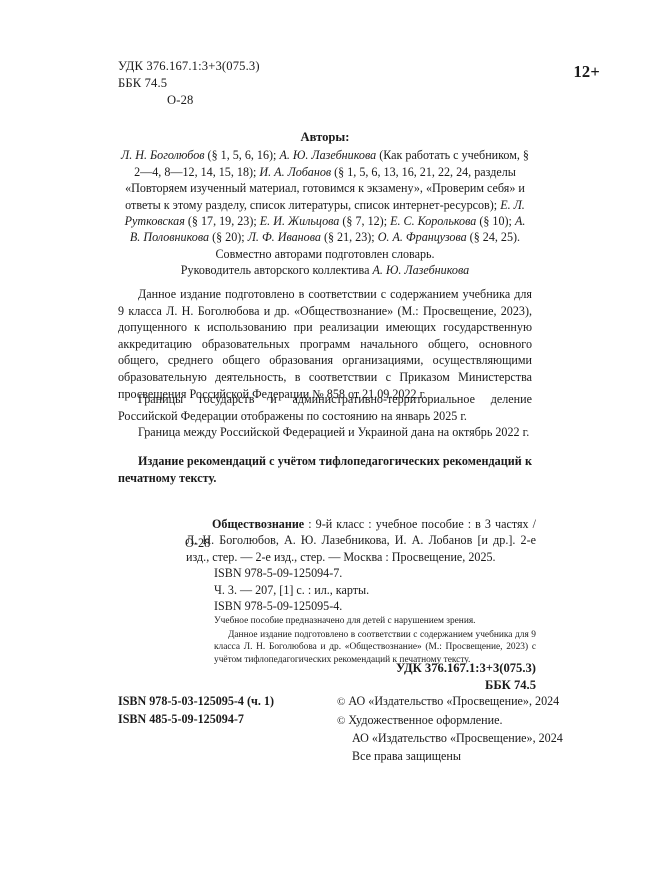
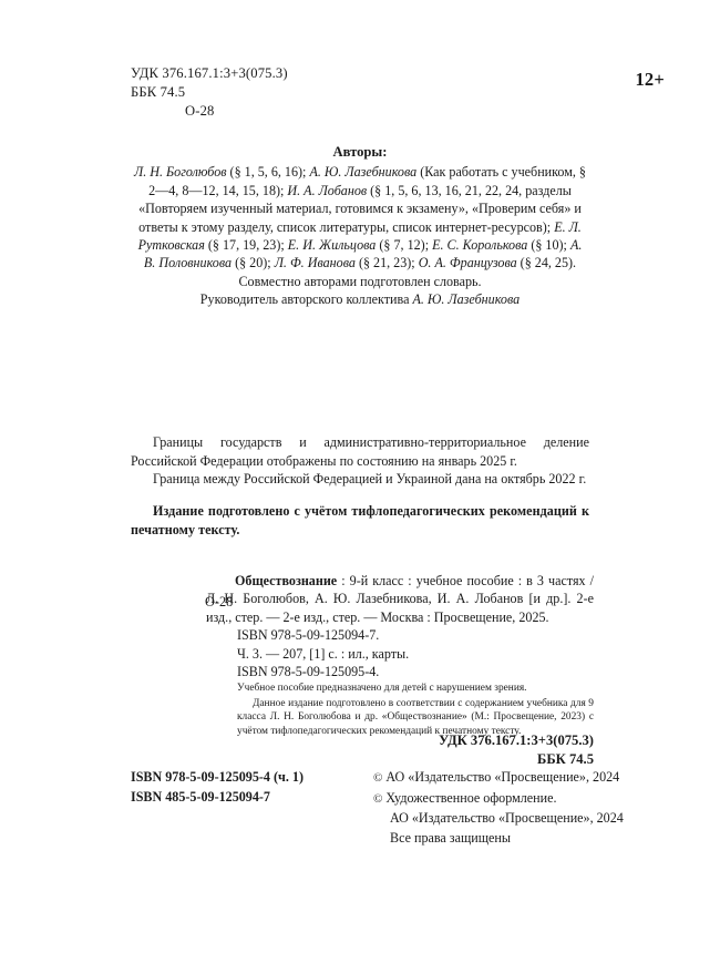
  УДК 376.167.1:3+3(075.3)
  ББК 74.5
  О-28
  12+
  Авторы:
  Л. Н. Боголюбов (§ 1, 5, 6, 16); А. Ю. Лазебникова (Как работать с учебником, § 2—4, 8—12, 14, 15, 18); И. А. Лобанов (§ 1, 5, 6, 13, 16, 21, 22, 24, разделы «Повторяем изученный материал, готовимся к экзамену», «Проверим себя» и ответы к этому разделу, список литературы, список интернет-ресурсов); Е. Л. Рутковская (§ 17, 19, 23); Е. И. Жильцова (§ 7, 12); Е. С. Королькова (§ 10); А. В. Половникова (§ 20); Л. Ф. Иванова (§ 21, 23); О. А. Французова (§ 24, 25). Совместно авторами подготовлен словарь.
  Руководитель авторского коллектива А. Ю. Лазебникова
- Данное издание подготовлено в соответствии с содержанием учебника для 9 класса Л. Н. Боголюбова и др. «Обществознание» (М.: Просвещение, 2023), допущенного к использованию при реализации имеющих государственную аккредитацию образовательных программ начального общего, основного общего, среднего общего образования организациями, осуществляющими образовательную деятельность, в соответствии с Приказом Министерства просвещения Российской Федерации № 858 от 21.09.2022 г.
  Границы государств и административно-территориальное деление Российской Федерации отображены по состоянию на январь 2025 г.
  Граница между Российской Федерацией и Украиной дана на октябрь 2022 г.
- Издание рекомендаций с учётом тифлопедагогических рекомендаций к печатному тексту.
+ Издание подготовлено с учётом тифлопедагогических рекомендаций к печатному тексту.
  О-28
  Обществознание : 9-й класс : учебное пособие : в 3 частях / Л. Н. Боголюбов, А. Ю. Лазебникова, И. А. Лобанов [и др.]. 2-е изд., стер. — 2-е изд., стер. — Москва : Просвещение, 2025.
  ISBN 978-5-09-125094-7.
  Ч. 3. — 207, [1] с. : ил., карты.
  ISBN 978-5-09-125095-4.
  Учебное пособие предназначено для детей с нарушением зрения.
  Данное издание подготовлено в соответствии с содержанием учебника для 9 класса Л. Н. Боголюбова и др. «Обществознание» (М.: Просвещение, 2023) с учётом тифлопедагогических рекомендаций к печатному тексту.
  УДК 376.167.1:3+3(075.3)
  ББК 74.5
- ISBN 978-5-03-125095-4 (ч. 1)
+ ISBN 978-5-09-125095-4 (ч. 1)
  ISBN 485-5-09-125094-7
  © АО «Издательство «Просвещение», 2024
  © Художественное оформление.
  АО «Издательство «Просвещение», 2024
  Все права защищены
